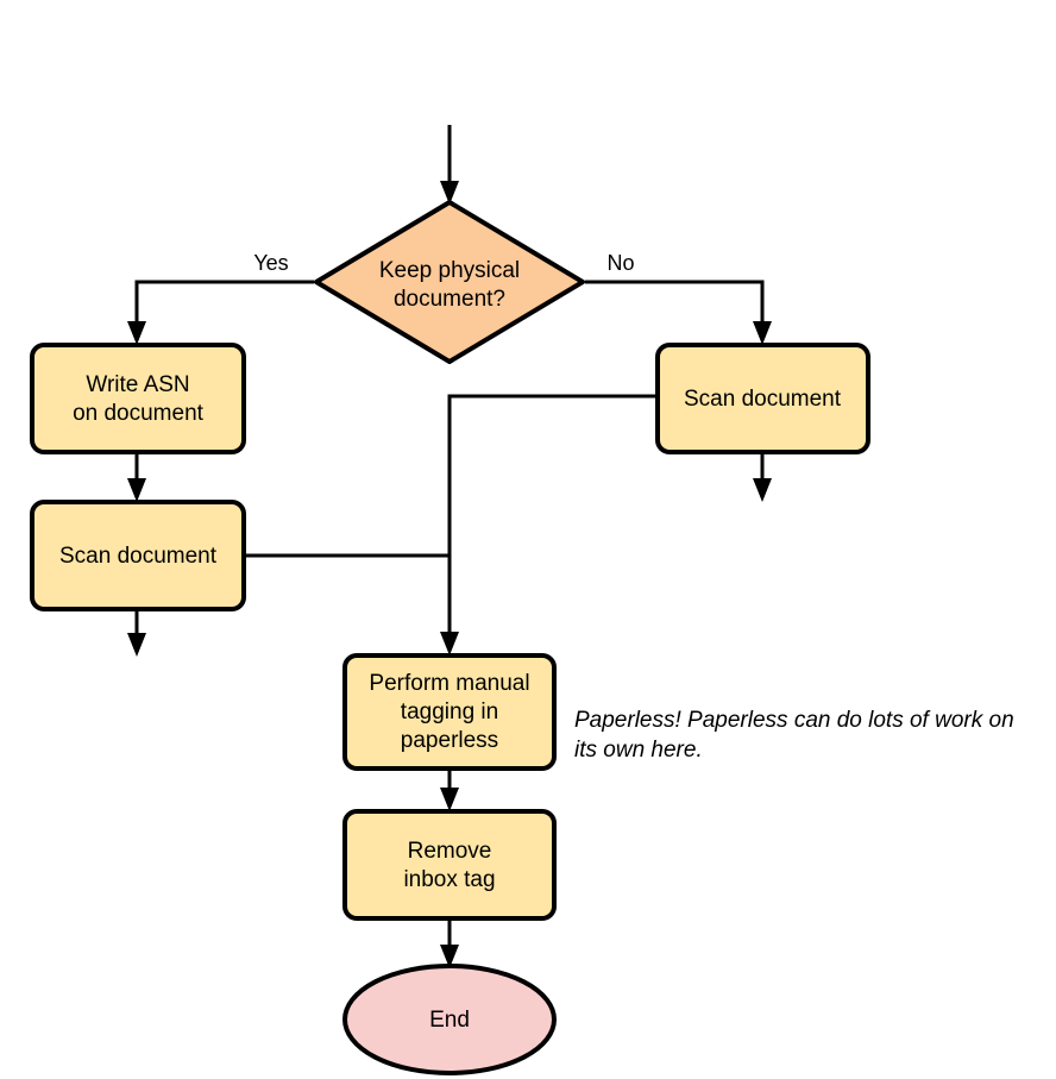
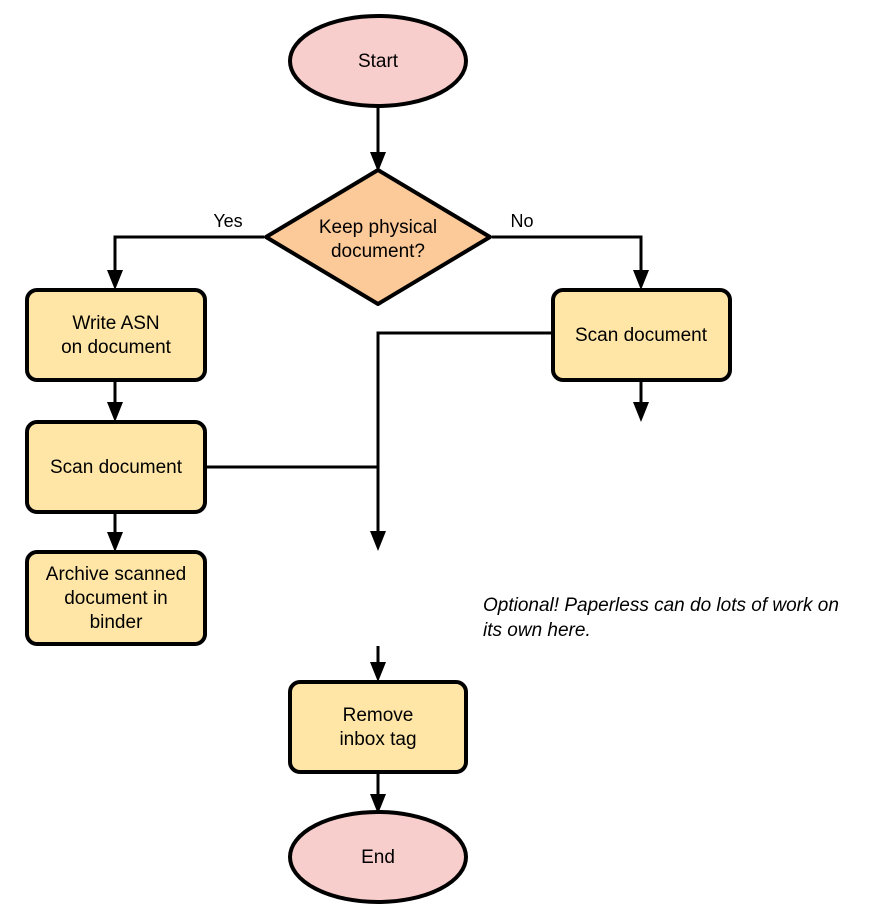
  Yes
  No
+ Start
  Keep physical
  document?
  Write ASN
  on document
  Scan document
+ Archive scanned
+ document in
+ binder
  Scan document
- Perform manual
- tagging in
- paperless
  Remove
  inbox tag
  End
- Paperless! Paperless can do lots of work on
+ Optional! Paperless can do lots of work on
  its own here.
